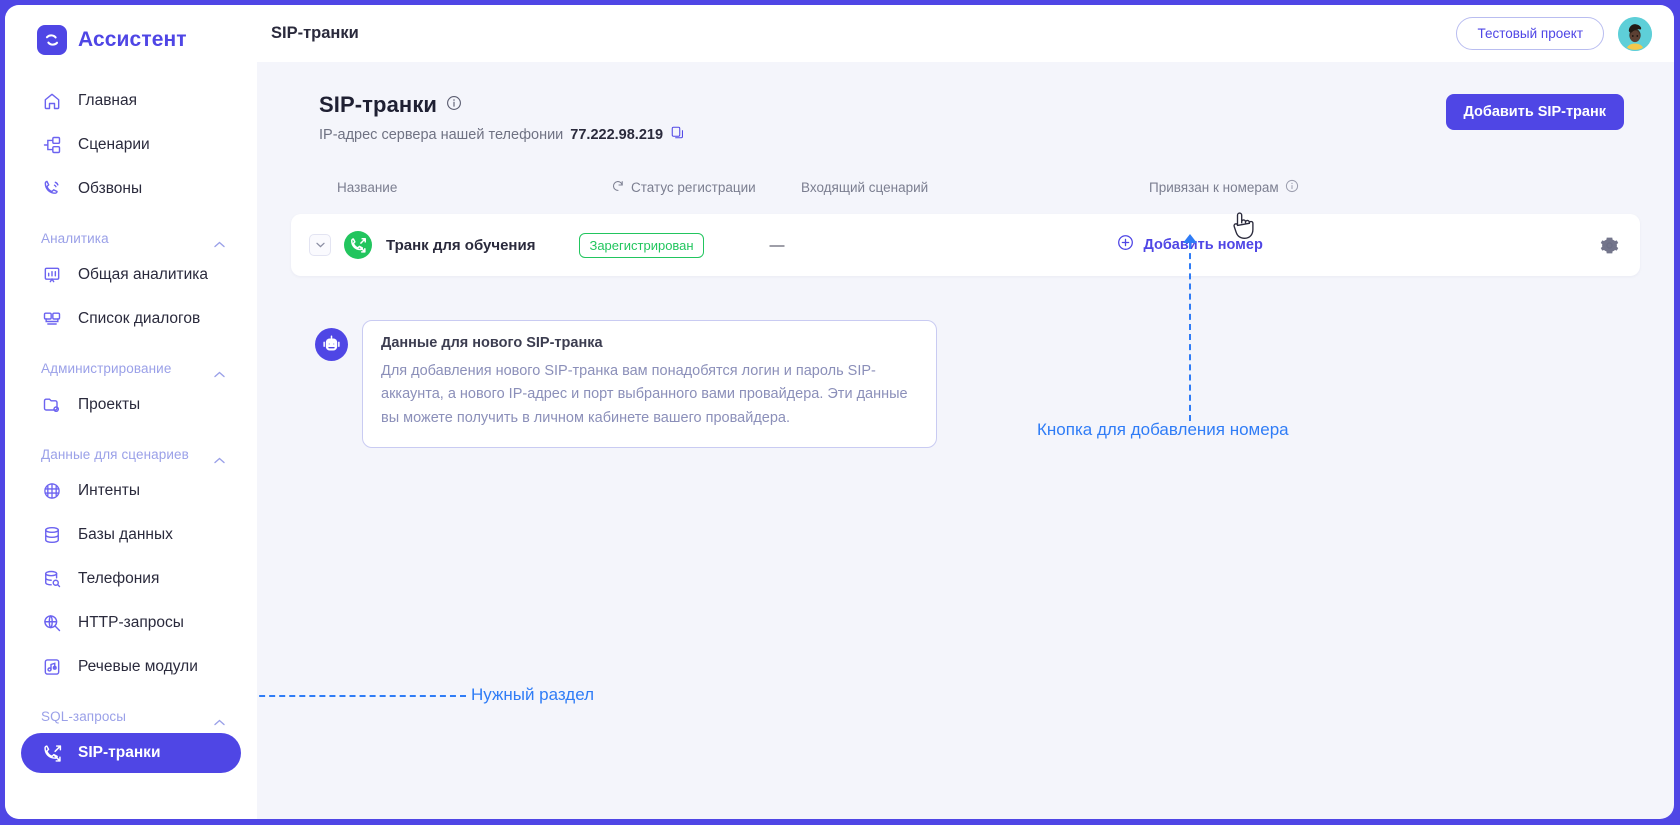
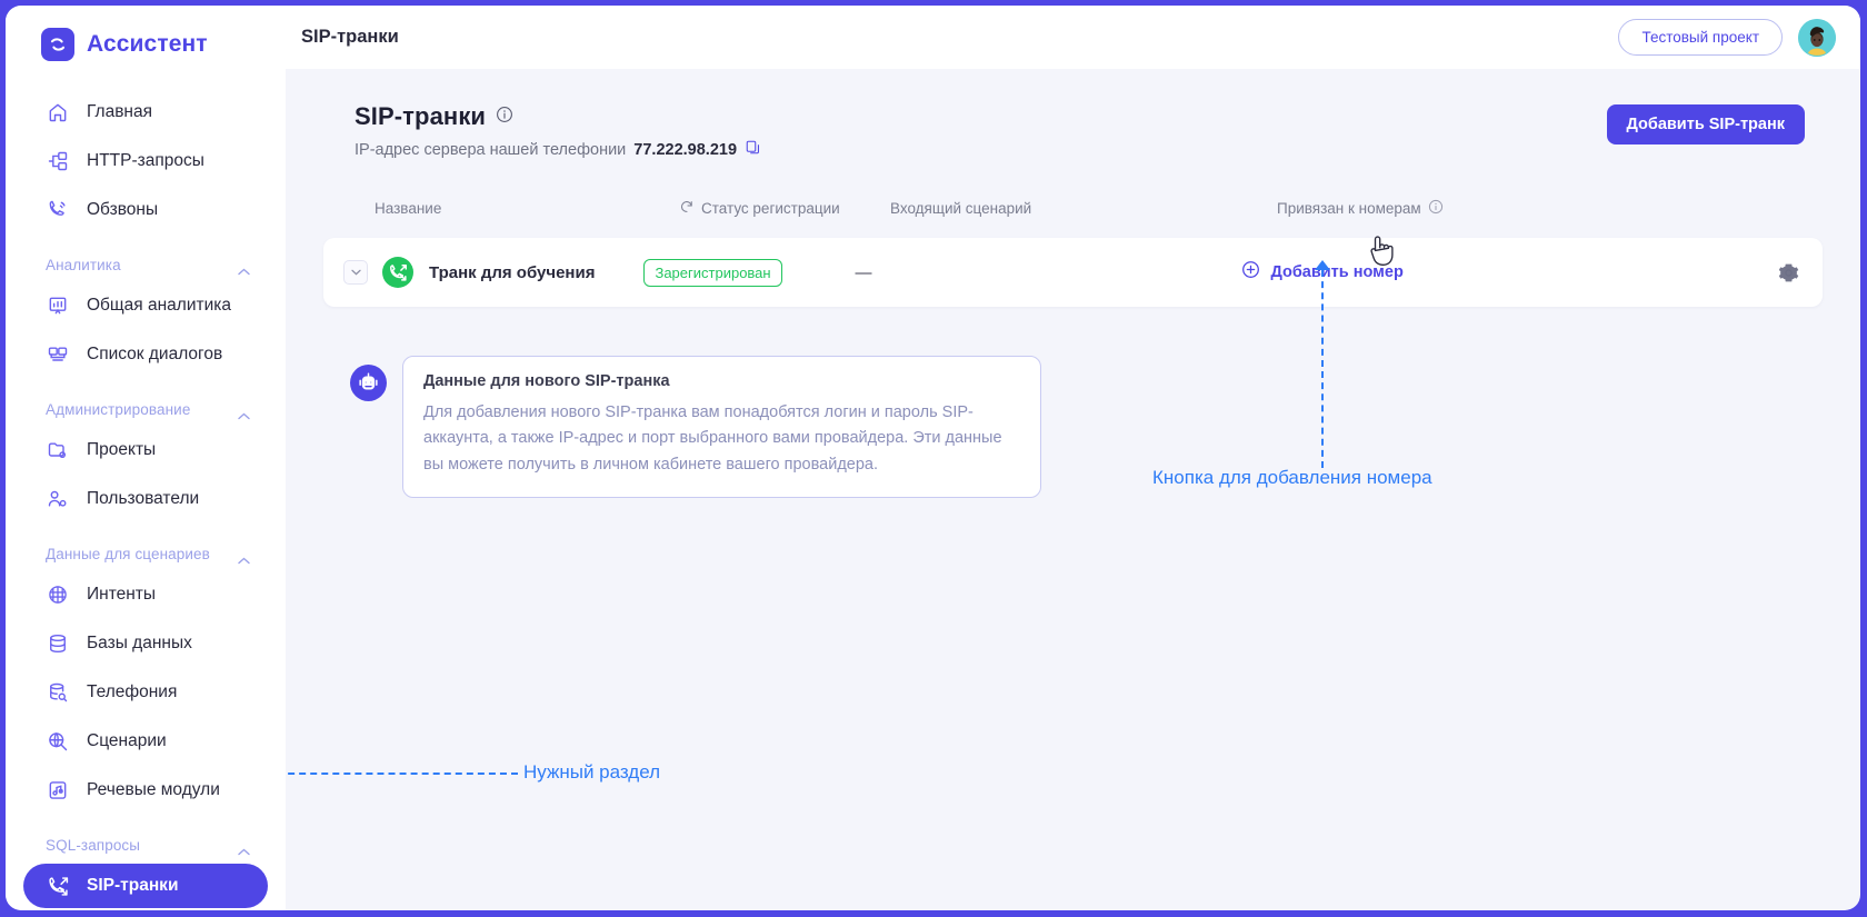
  Ассистент
  Главная
- Сценарии
+ HTTP-запросы
  Обзвоны
  Аналитика
  Общая аналитика
  Список диалогов
  Администрирование
  Проекты
+ Пользователи
  Данные для сценариев
  Интенты
  Базы данных
  Телефония
- HTTP-запросы
+ Сценарии
  Речевые модули
  SQL-запросы
  SIP-транки
  SIP-транки
  Тестовый проект
  SIP-транки
  IP-адрес сервера нашей телефонии
  77.222.98.219
  Добавить SIP-транк
  Название
  Статус регистрации
  Входящий сценарий
  Привязан к номерам
  Транк для обучения
  Зарегистрирован
  —
  Добавить номер
  Данные для нового SIP-транка
- Для добавления нового SIP-транка вам понадобятся логин и пароль SIP-аккаунта, а нового IP-адрес и порт выбранного вами провайдера. Эти данные вы можете получить в личном кабинете вашего провайдера.
+ Для добавления нового SIP-транка вам понадобятся логин и пароль SIP-аккаунта, а также IP-адрес и порт выбранного вами провайдера. Эти данные вы можете получить в личном кабинете вашего провайдера.
  Кнопка для добавления номера
  Нужный раздел
